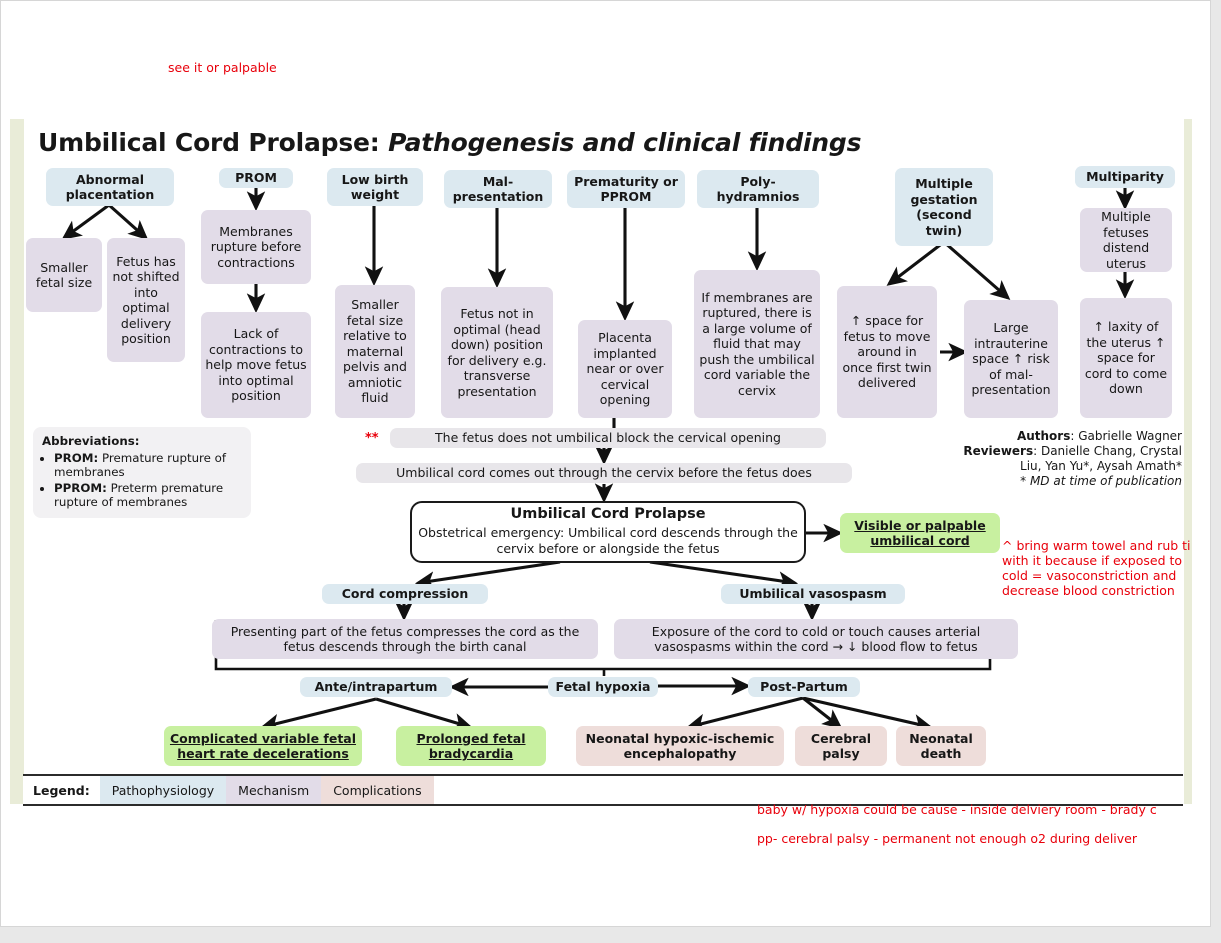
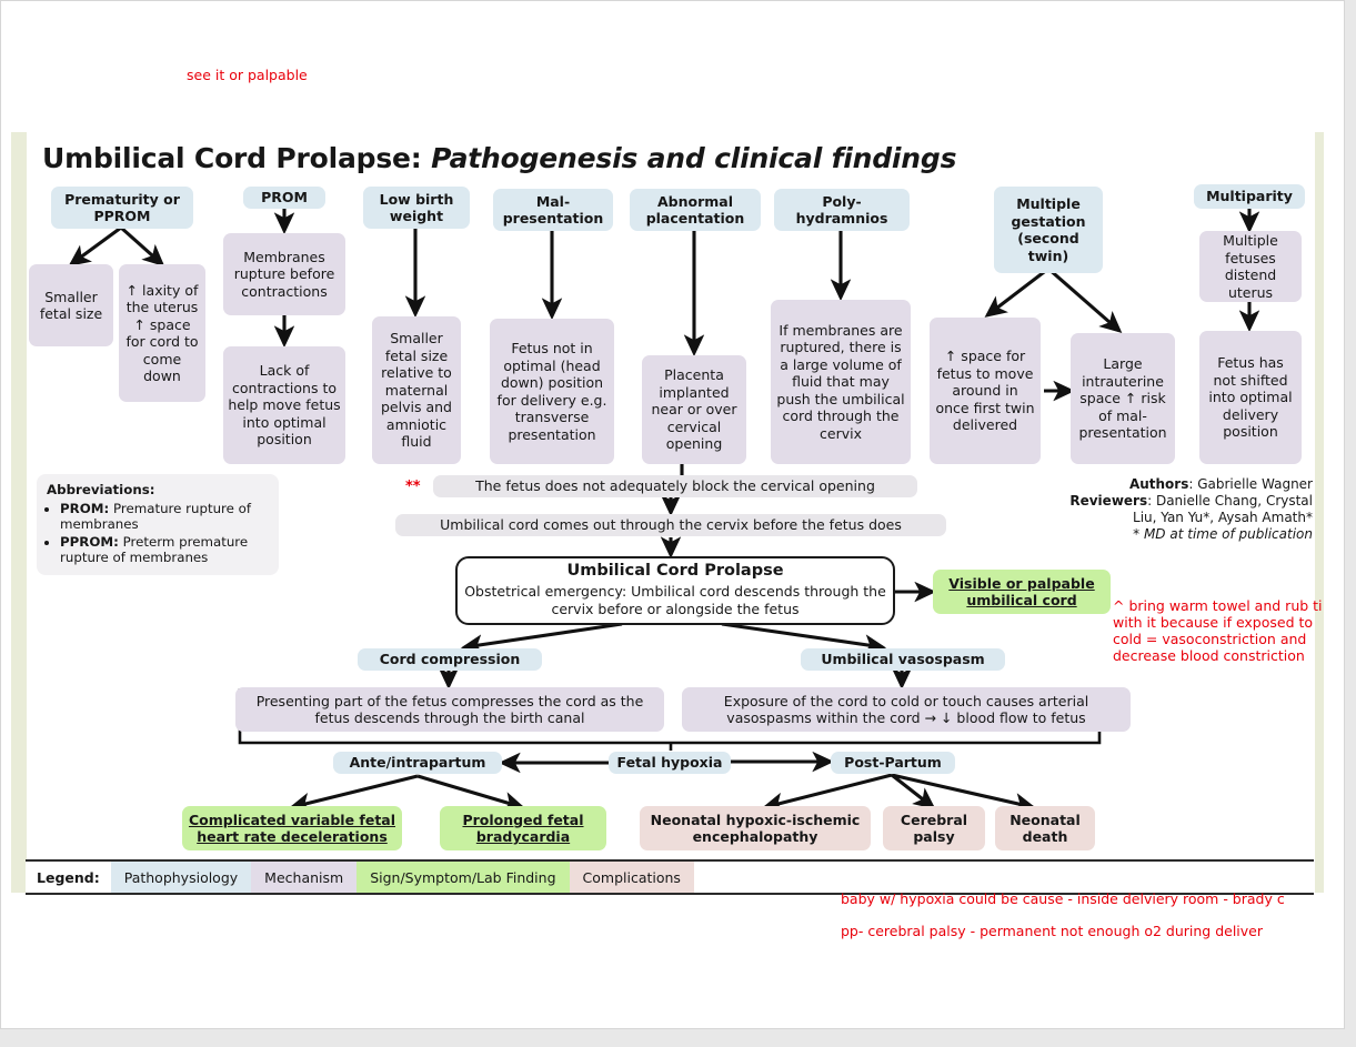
  see it or palpable
  Umbilical Cord Prolapse: Pathogenesis and clinical findings
- Abnormal placentation
+ Prematurity or PPROM
  PROM
  Low birth weight
  Mal-presentation
- Prematurity or PPROM
+ Abnormal placentation
  Poly-hydramnios
  Multiple gestation (second twin)
  Multiparity
  Smaller fetal size
- Fetus has not shifted into optimal delivery position
+ ↑ laxity of the uterus ↑ space for cord to come down
  Membranes rupture before contractions
  Lack of contractions to help move fetus into optimal position
  Smaller fetal size relative to maternal pelvis and amniotic fluid
  Fetus not in optimal (head down) position for delivery e.g. transverse presentation
  Placenta implanted near or over cervical opening
- If membranes are ruptured, there is a large volume of fluid that may push the umbilical cord variable the cervix
+ If membranes are ruptured, there is a large volume of fluid that may push the umbilical cord through the cervix
  ↑ space for fetus to move around in once first twin delivered
  Large intrauterine space ↑ risk of mal-presentation
  Multiple fetuses distend uterus
- ↑ laxity of the uterus ↑ space for cord to come down
+ Fetus has not shifted into optimal delivery position
  Abbreviations:
  PROM: Premature rupture of membranes
  PPROM: Preterm premature rupture of membranes
  **
- The fetus does not umbilical block the cervical opening
+ The fetus does not adequately block the cervical opening
  Umbilical cord comes out through the cervix before the fetus does
  Umbilical Cord Prolapse
  Obstetrical emergency: Umbilical cord descends through the cervix before or alongside the fetus
  Visible or palpable umbilical cord
  ^ bring warm towel and rub ti
  with it because if exposed to
  cold = vasoconstriction and
  decrease blood constriction
  Authors: Gabrielle Wagner
  Reviewers: Danielle Chang, Crystal Liu, Yan Yu*, Aysah Amath*
  * MD at time of publication
  Cord compression
  Presenting part of the fetus compresses the cord as the fetus descends through the birth canal
  Umbilical vasospasm
  Exposure of the cord to cold or touch causes arterial vasospasms within the cord → ↓ blood flow to fetus
  Fetal hypoxia
  Ante/intrapartum
  Post-Partum
  Complicated variable fetal heart rate decelerations
  Prolonged fetal bradycardia
  Neonatal hypoxic-ischemic encephalopathy
  Cerebral palsy
  Neonatal death
  Legend:
  Pathophysiology
  Mechanism
+ Sign/Symptom/Lab Finding
  Complications
  baby w/ hypoxia could be cause - inside delviery room - brady c
  pp- cerebral palsy - permanent not enough o2 during deliver
